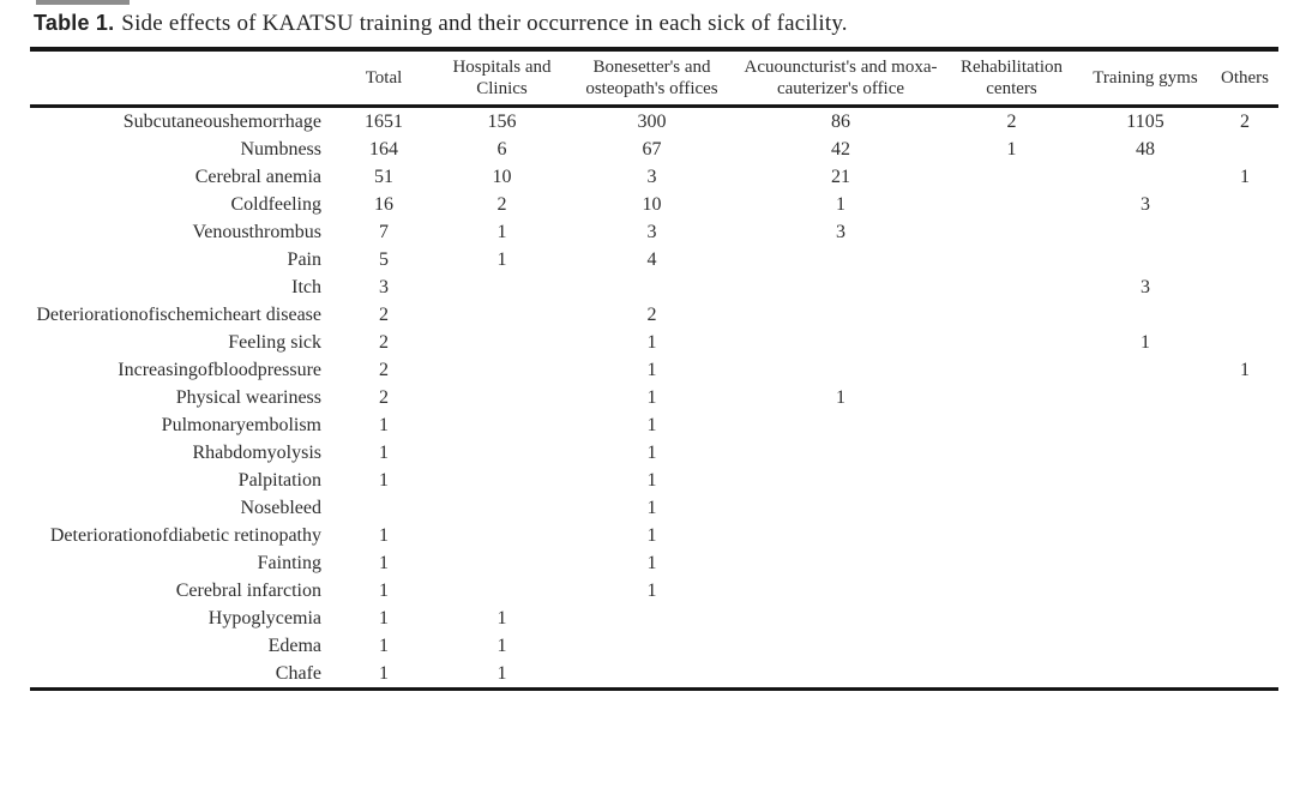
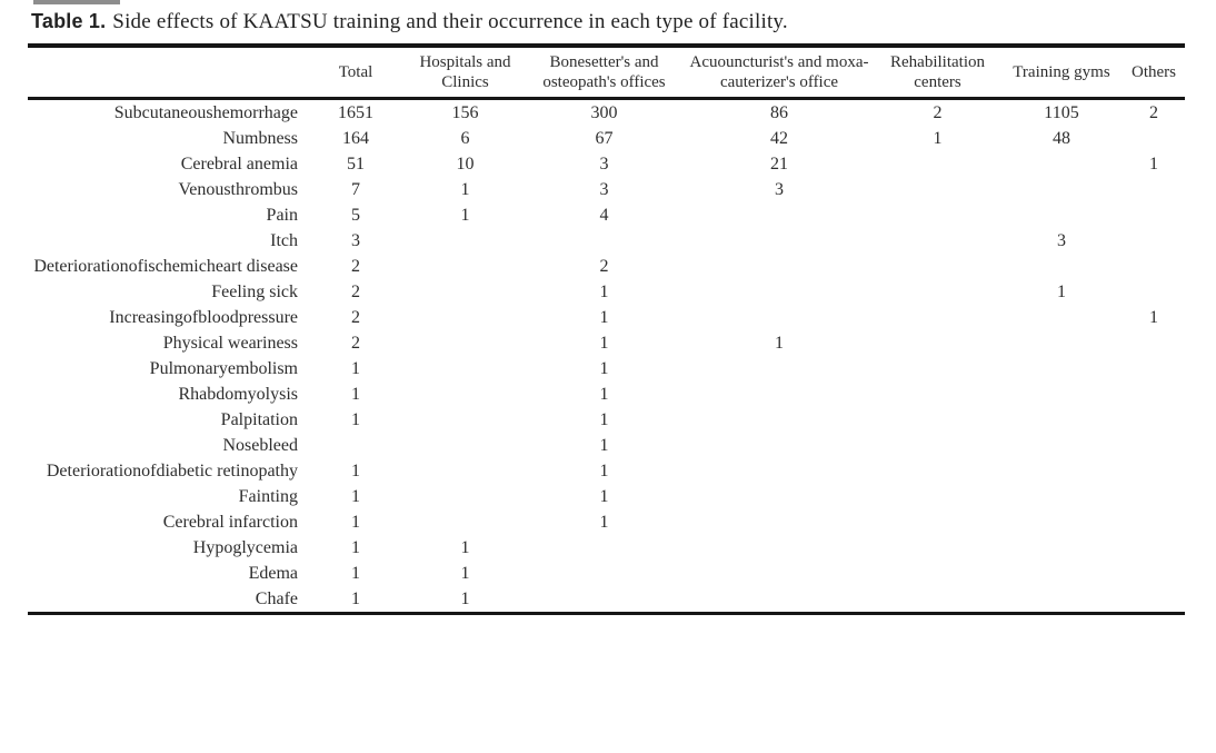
- Table 1. Side effects of KAATSU training and their occurrence in each sick of facility.
+ Table 1. Side effects of KAATSU training and their occurrence in each type of facility.
  	Total	Hospitals and Clinics	Bonesetter's and osteopath's offices	Acuouncturist's and moxa-cauterizer's office	Rehabilitation centers	Training gyms	Others
  Subcutaneoushemorrhage	1651	156	300	86	2	1105	2
  Numbness	164	6	67	42	1	48
  Cerebral anemia	51	10	3	21			1
- Coldfeeling	16	2	10	1		3
  Venousthrombus	7	1	3	3
  Pain	5	1	4
  Itch	3					3
  Deteriorationofischemicheart disease	2		2
  Feeling sick	2		1			1
  Increasingofbloodpressure	2		1				1
  Physical weariness	2		1	1
  Pulmonaryembolism	1		1
  Rhabdomyolysis	1		1
  Palpitation	1		1
  Nosebleed			1
  Deteriorationofdiabetic retinopathy	1		1
  Fainting	1		1
  Cerebral infarction	1		1
  Hypoglycemia	1	1
  Edema	1	1
  Chafe	1	1
